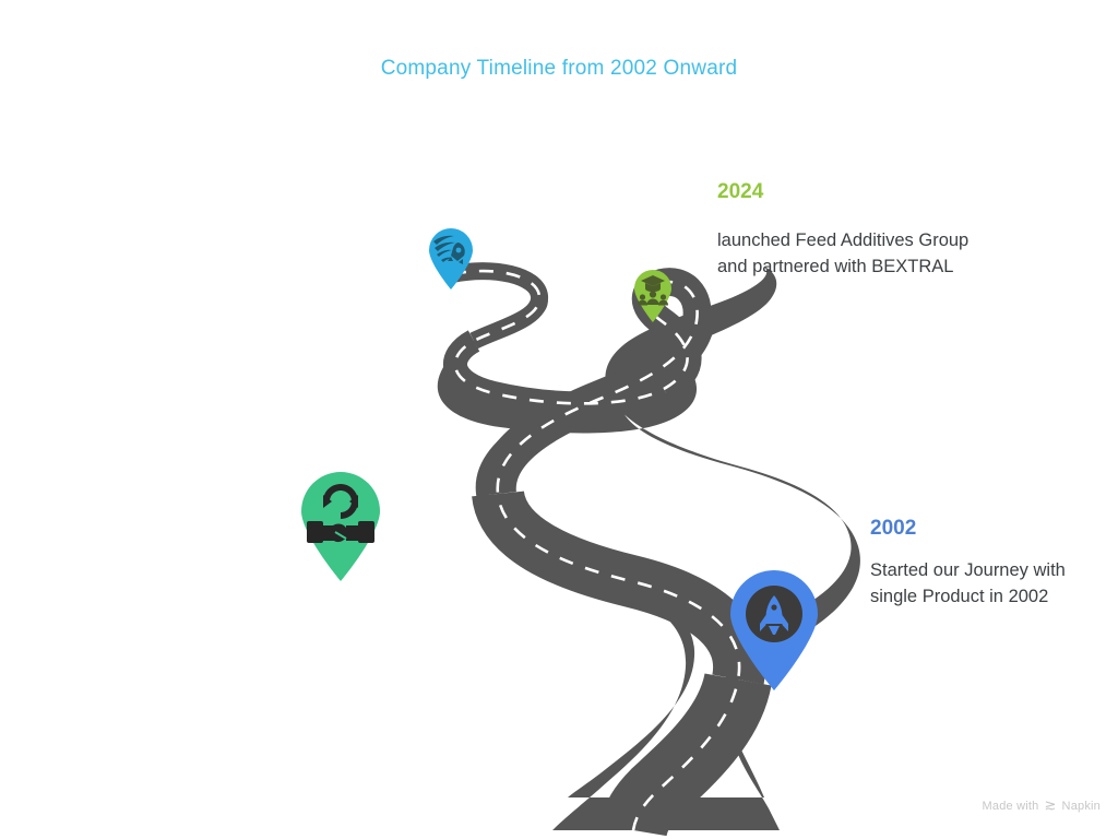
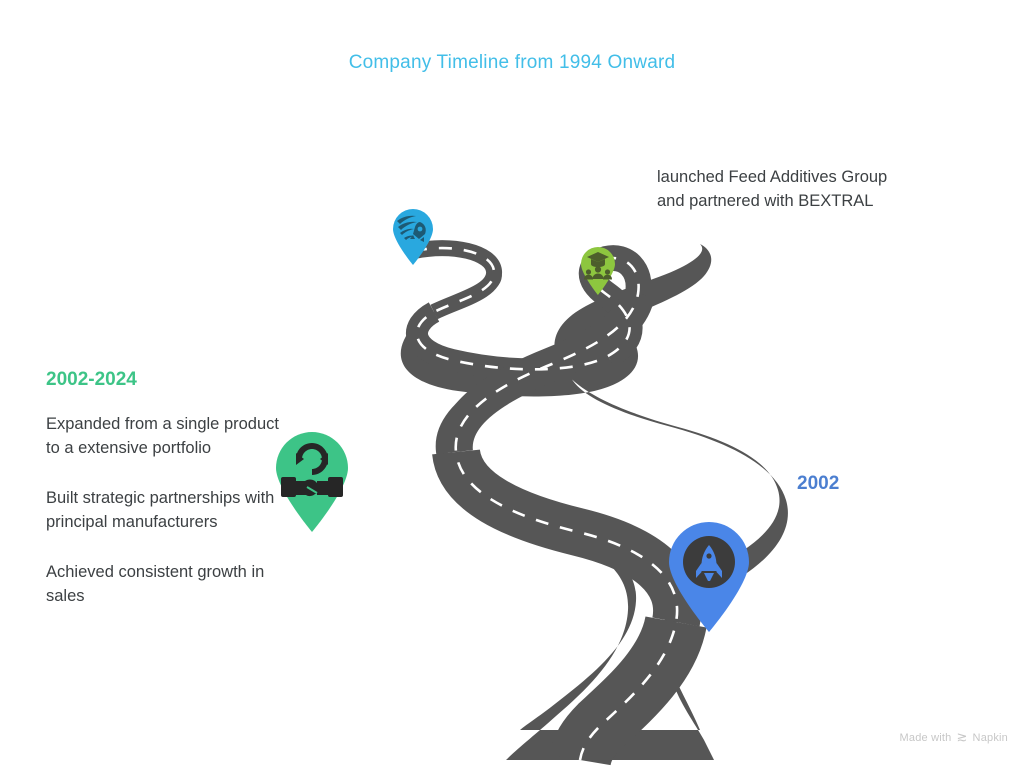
- Company Timeline from 2002 Onward
+ Company Timeline from 1994 Onward
- 2024
  launched Feed Additives Group and partnered with BEXTRAL
+ 2002-2024
+ Expanded from a single product to a extensive portfolio
+ Built strategic partnerships with principal manufacturers
+ Achieved consistent growth in sales
  2002
- Started our Journey with single Product in 2002
  Made with
  ≳
  Napkin
